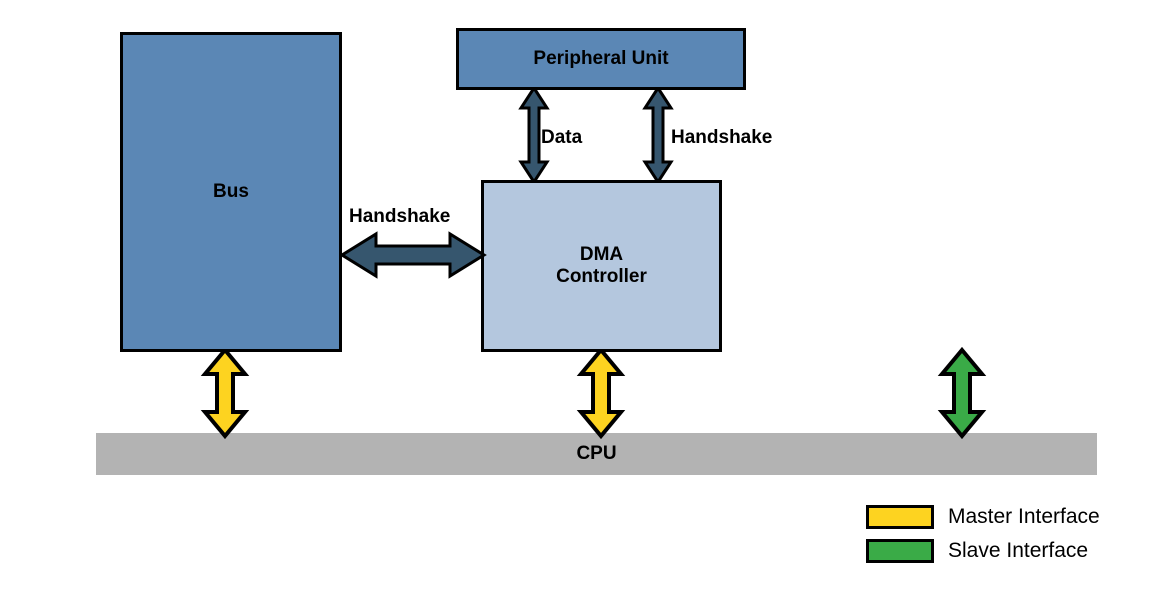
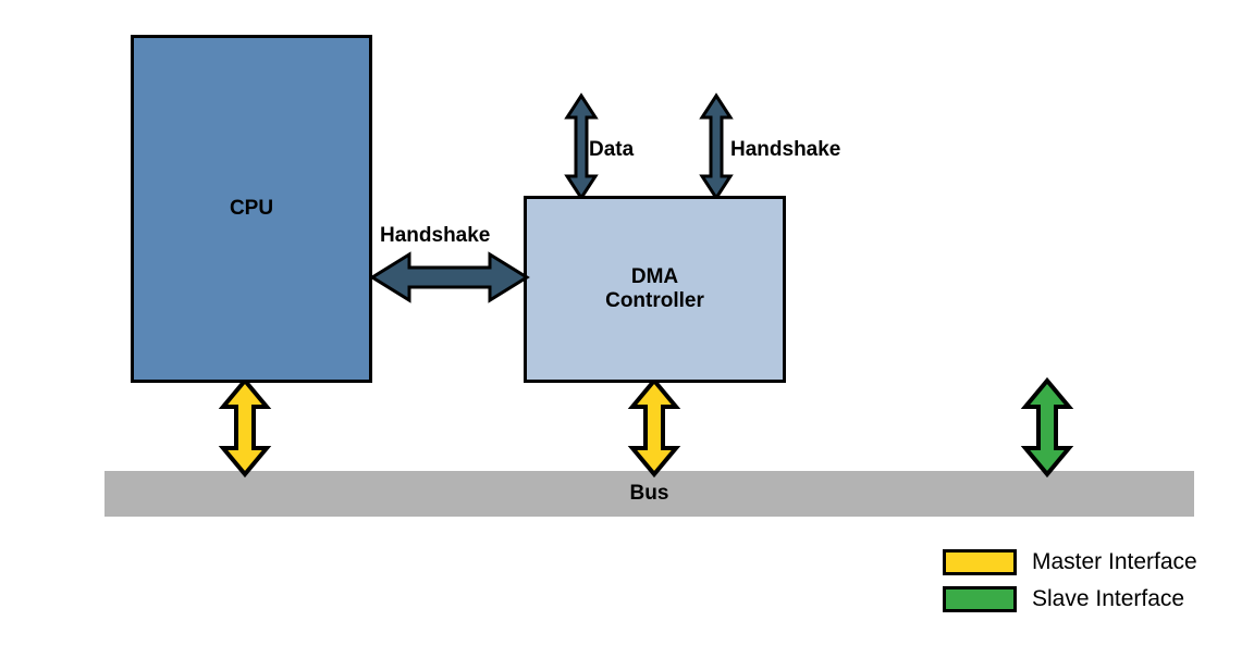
- Bus
+ CPU
- Peripheral Unit
  DMA
  Controller
- CPU
+ Bus
  Handshake
  Data
  Handshake
  Master Interface
  Slave Interface
